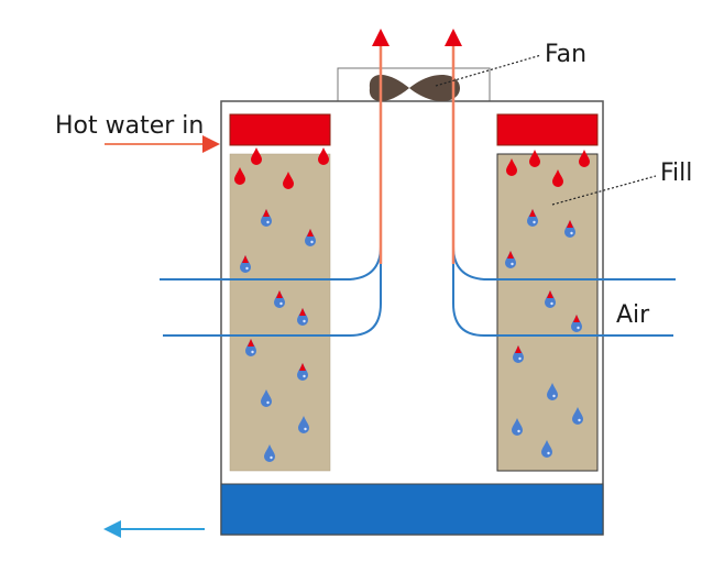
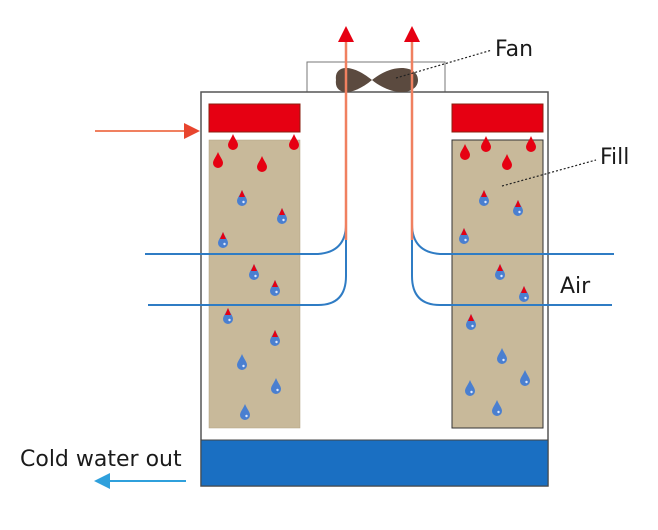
  Fan
- Hot water in
  Fill
  Air
+ Cold water out
